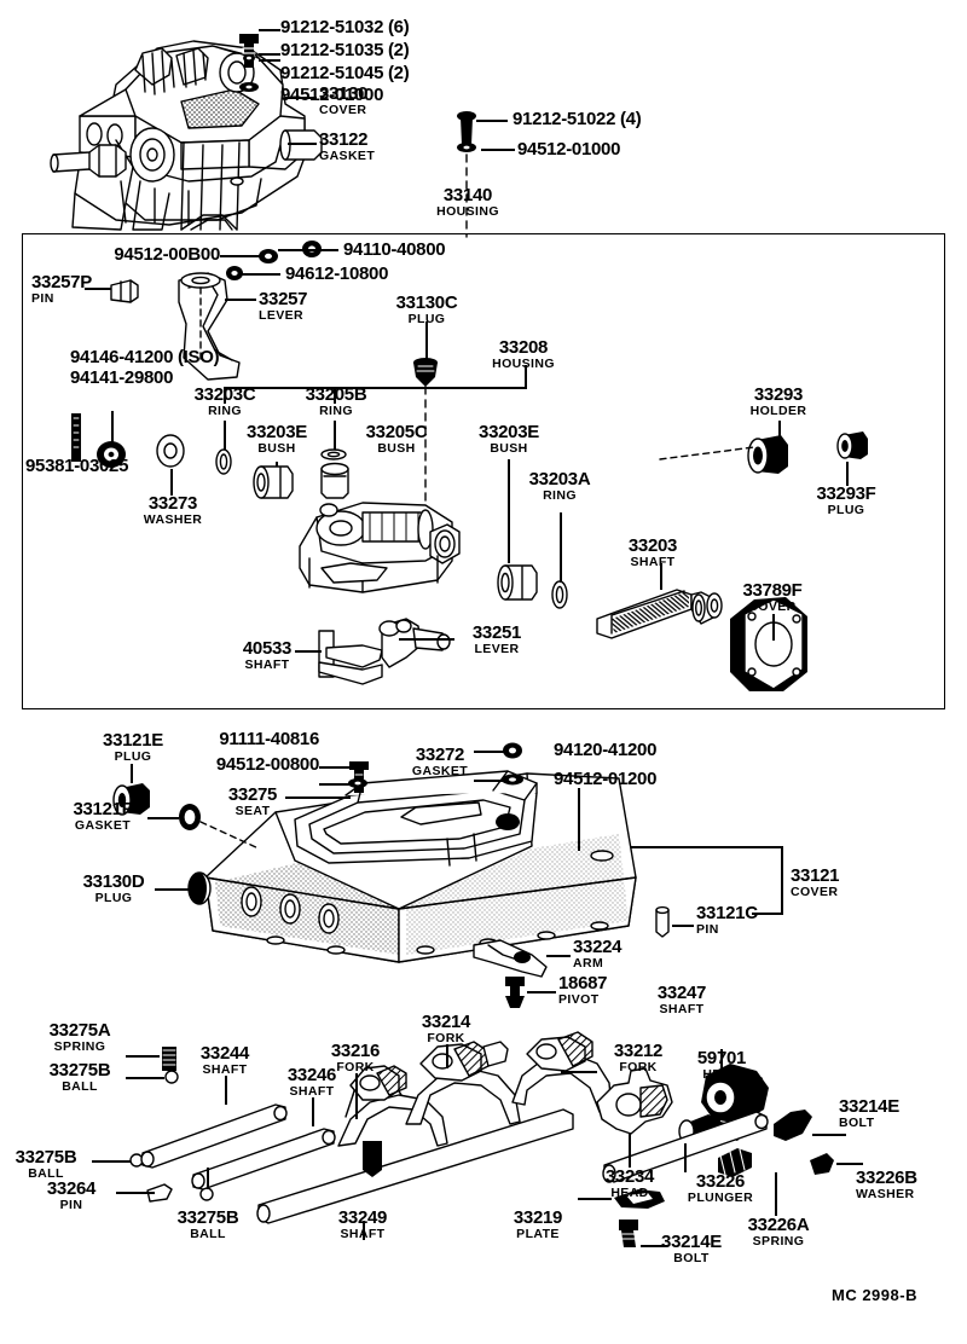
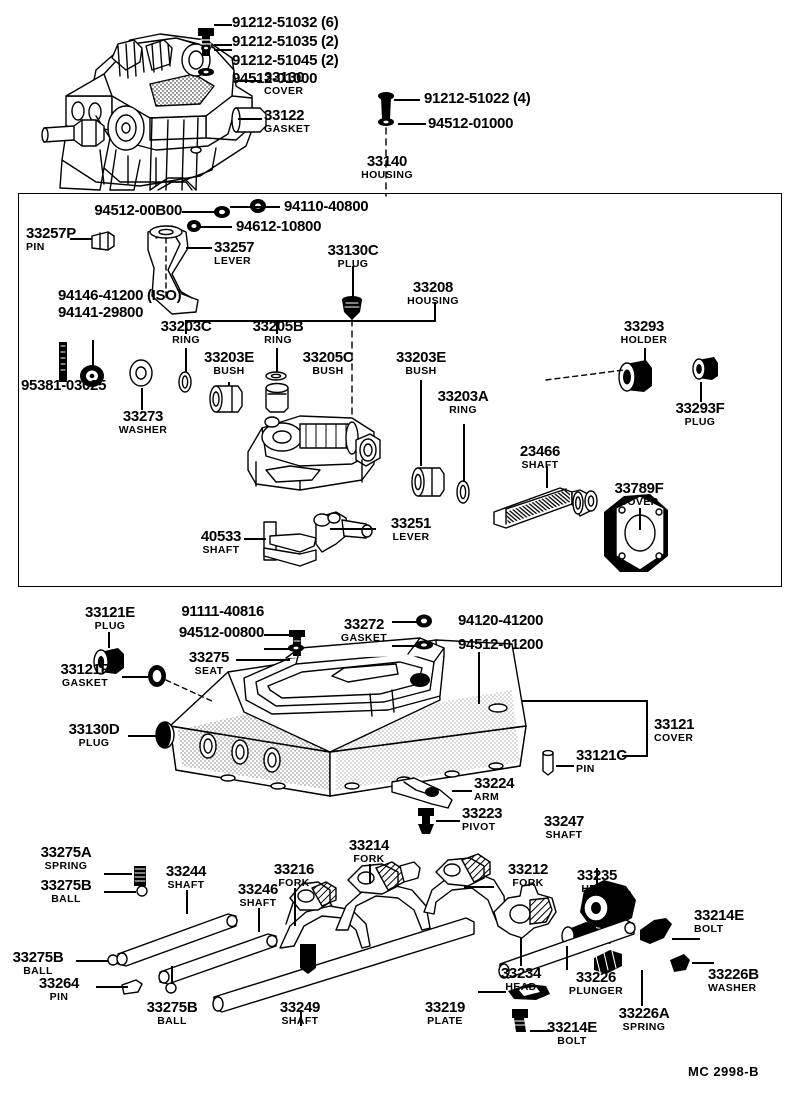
  91212-51032 (6)
  91212-51035 (2)
  91212-51045 (2)
  94512-01000
  33130
  COVER
  33122
  GASKET
  91212-51022 (4)
  94512-01000
  33140
  HOUSING
  94512-00B00
  94110-40800
  94612-10800
  33257P
  PIN
  33257
  LEVER
  33130C
  PLUG
  33208
  HOUSING
  94146-41200 (ISO)
  94141-29800
  95381-03025
  33273
  WASHER
  33203C
  RING
  33203E
  BUSH
  33205B
  RING
  33205C
  BUSH
  33203E
  BUSH
  33203A
  RING
  33293
  HOLDER
  33293F
  PLUG
- 33203
+ 23466
  SHAFT
  33789F
  COVER
  40533
  SHAFT
  33251
  LEVER
  33121E
  PLUG
  91111-40816
  94512-00800
  33272
  GASKET
  94120-41200
  94512-01200
  33121F
  GASKET
  33275
  SEAT
  33130D
  PLUG
  33121
  COVER
  33121C
  PIN
  33224
  ARM
- 18687
+ 33223
  PIVOT
  33275A
  SPRING
  33275B
  BALL
  33244
  SHAFT
  33246
  SHAFT
  33216
  FORK
  33214
  FORK
  33212
  FORK
  33247
  SHAFT
- 59701
+ 33235
  HEAD
  33214E
  BOLT
  33226B
  WASHER
  33275B
  BALL
  33264
  PIN
  33275B
  BALL
  33249
  SHAFT
  33234
  HEAD
  33226
  PLUNGER
  33219
  PLATE
  33214E
  BOLT
  33226A
  SPRING
  MC 2998-B
